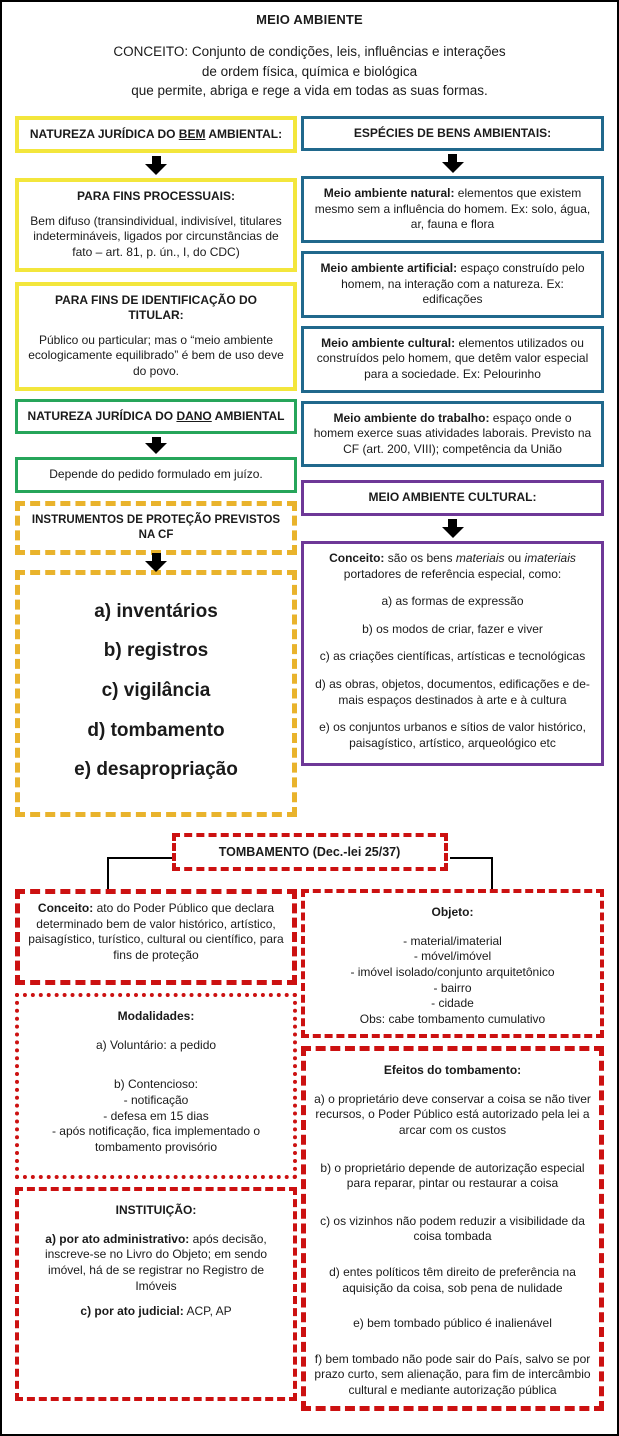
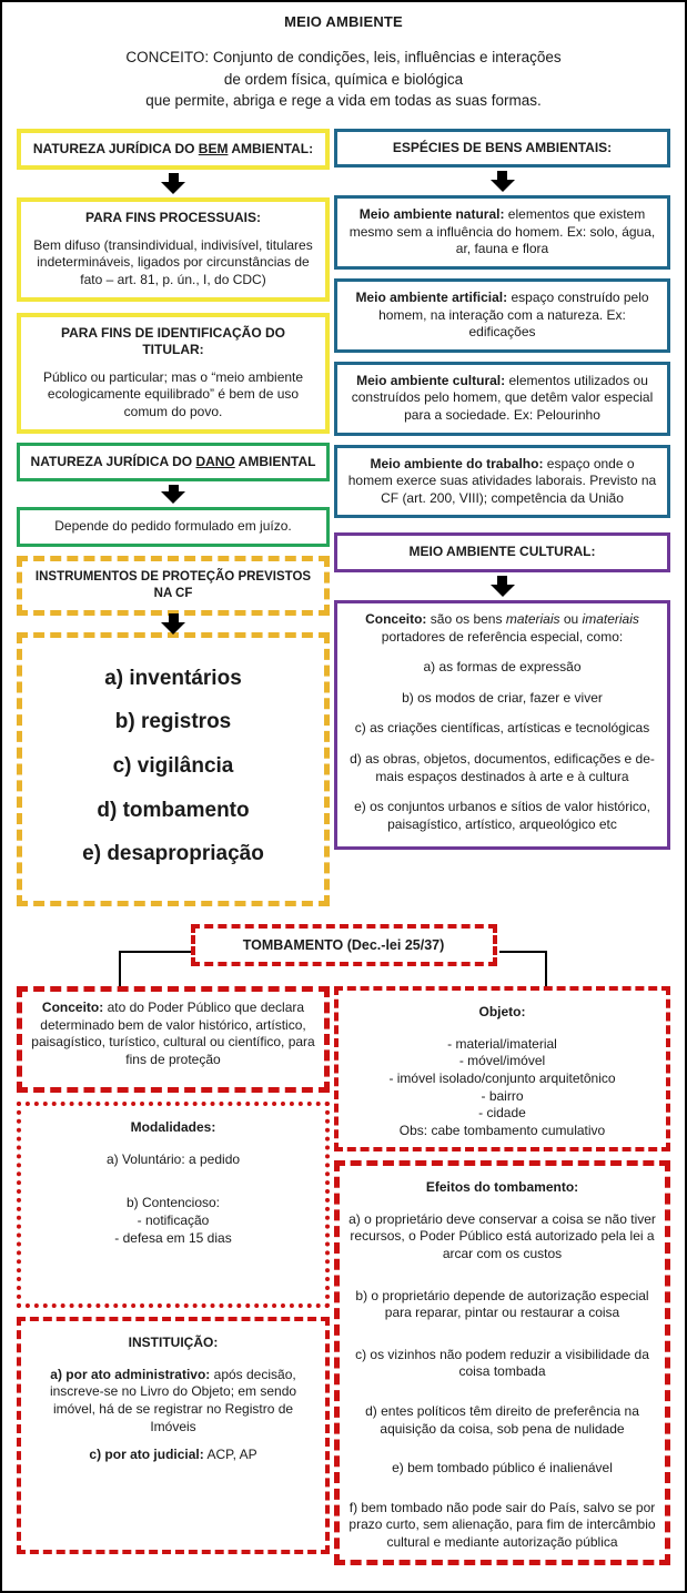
  MEIO AMBIENTE
  CONCEITO: Conjunto de condições, leis, influências e interações
  de ordem física, química e biológica
  que permite, abriga e rege a vida em todas as suas formas.
  NATUREZA JURÍDICA DO BEM AMBIENTAL:
  PARA FINS PROCESSUAIS:
  Bem difuso (transindividual, indivisível, titulares indetermináveis, ligados por circunstâncias de fato – art. 81, p. ún., I, do CDC)
  PARA FINS DE IDENTIFICAÇÃO DO TITULAR:
- Público ou particular; mas o “meio ambiente ecologicamente equilibrado” é bem de uso deve do povo.
+ Público ou particular; mas o “meio ambiente ecologicamente equilibrado” é bem de uso comum do povo.
  NATUREZA JURÍDICA DO DANO AMBIENTAL
  Depende do pedido formulado em juízo.
  INSTRUMENTOS DE PROTEÇÃO PREVISTOS NA CF
  a) inventários
  b) registros
  c) vigilância
  d) tombamento
  e) desapropriação
  ESPÉCIES DE BENS AMBIENTAIS:
  Meio ambiente natural: elementos que existem mesmo sem a influência do homem. Ex: solo, água, ar, fauna e flora
  Meio ambiente artificial: espaço construído pelo homem, na interação com a natureza. Ex: edificações
  Meio ambiente cultural: elementos utilizados ou construídos pelo homem, que detêm valor especial para a sociedade. Ex: Pelourinho
  Meio ambiente do trabalho: espaço onde o homem exerce suas atividades laborais. Previsto na CF (art. 200, VIII); competência da União
  MEIO AMBIENTE CULTURAL:
  Conceito: são os bens materiais ou imateriais portadores de referência especial, como:
  a) as formas de expressão
  b) os modos de criar, fazer e viver
  c) as criações científicas, artísticas e tecnológicas
  d) as obras, objetos, documentos, edificações e de-mais espaços destinados à arte e à cultura
  e) os conjuntos urbanos e sítios de valor histórico, paisagístico, artístico, arqueológico etc
  TOMBAMENTO (Dec.-lei 25/37)
  Conceito: ato do Poder Público que declara determinado bem de valor histórico, artístico, paisagístico, turístico, cultural ou científico, para fins de proteção
  Modalidades:
  a) Voluntário: a pedido
  b) Contencioso:
  - notificação
  - defesa em 15 dias
- - após notificação, fica implementado o tombamento provisório
  INSTITUIÇÃO:
  a) por ato administrativo: após decisão, inscreve-se no Livro do Objeto; em sendo imóvel, há de se registrar no Registro de Imóveis
  c) por ato judicial: ACP, AP
  Objeto:
  - material/imaterial
  - móvel/imóvel
  - imóvel isolado/conjunto arquitetônico
  - bairro
  - cidade
  Obs: cabe tombamento cumulativo
  Efeitos do tombamento:
  a) o proprietário deve conservar a coisa se não tiver recursos, o Poder Público está autorizado pela lei a arcar com os custos
  b) o proprietário depende de autorização especial para reparar, pintar ou restaurar a coisa
  c) os vizinhos não podem reduzir a visibilidade da coisa tombada
  d) entes políticos têm direito de preferência na aquisição da coisa, sob pena de nulidade
  e) bem tombado público é inalienável
  f) bem tombado não pode sair do País, salvo se por prazo curto, sem alienação, para fim de intercâmbio cultural e mediante autorização pública
